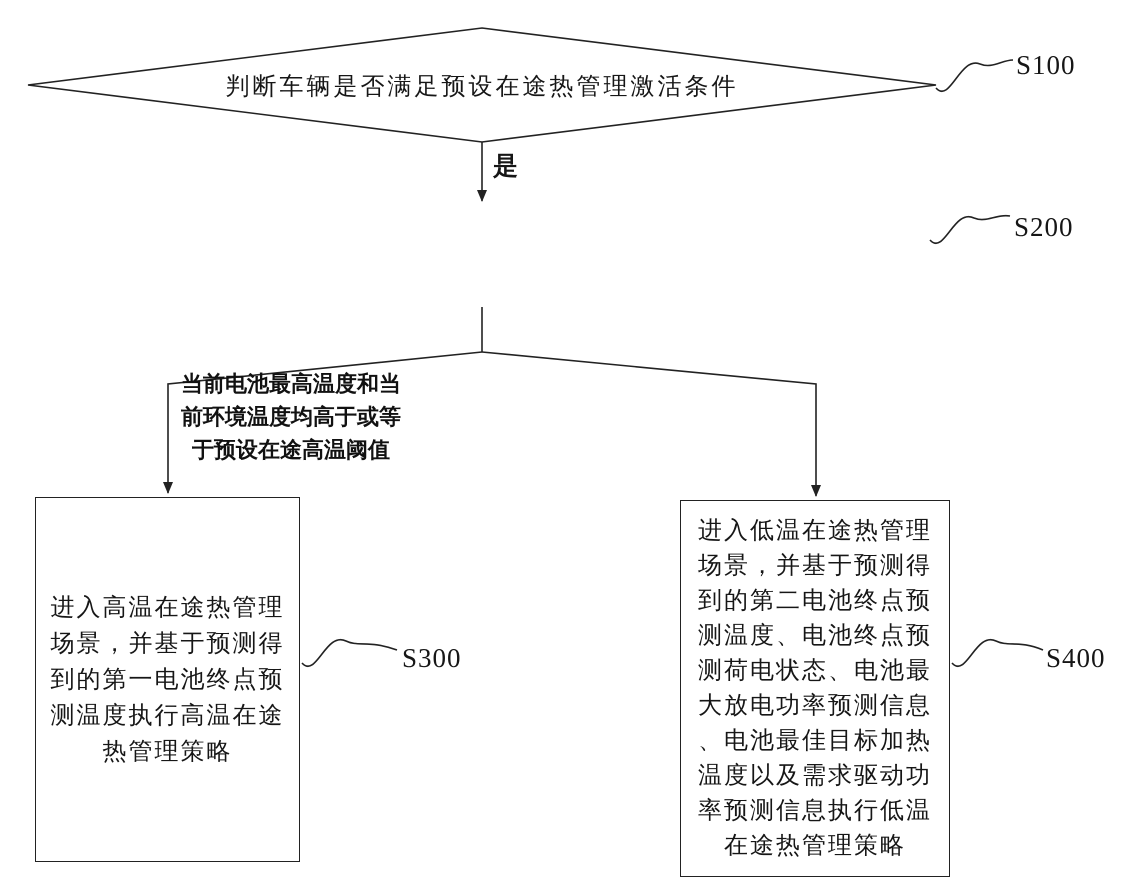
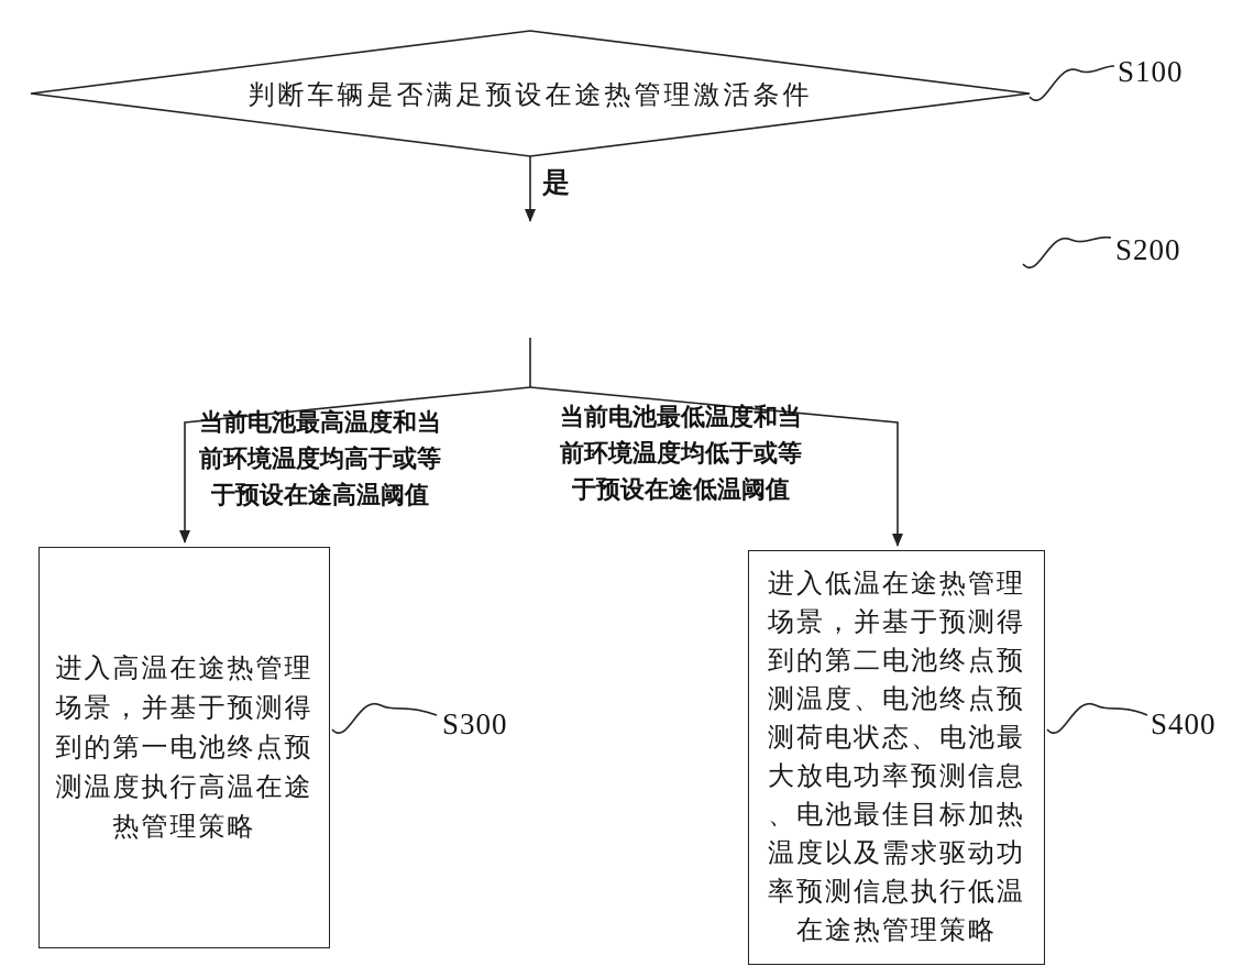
  判断车辆是否满足预设在途热管理激活条件
  S100
  是
  S200
  当前电池最高温度和当
  前环境温度均高于或等
  于预设在途高温阈值
+ 当前电池最低温度和当
+ 前环境温度均低于或等
+ 于预设在途低温阈值
  进入高温在途热管理
  场景，并基于预测得
  到的第一电池终点预
  测温度执行高温在途
  热管理策略
  S300
  进入低温在途热管理
  场景，并基于预测得
  到的第二电池终点预
  测温度、电池终点预
  测荷电状态、电池最
  大放电功率预测信息
  、电池最佳目标加热
  温度以及需求驱动功
  率预测信息执行低温
  在途热管理策略
  S400
